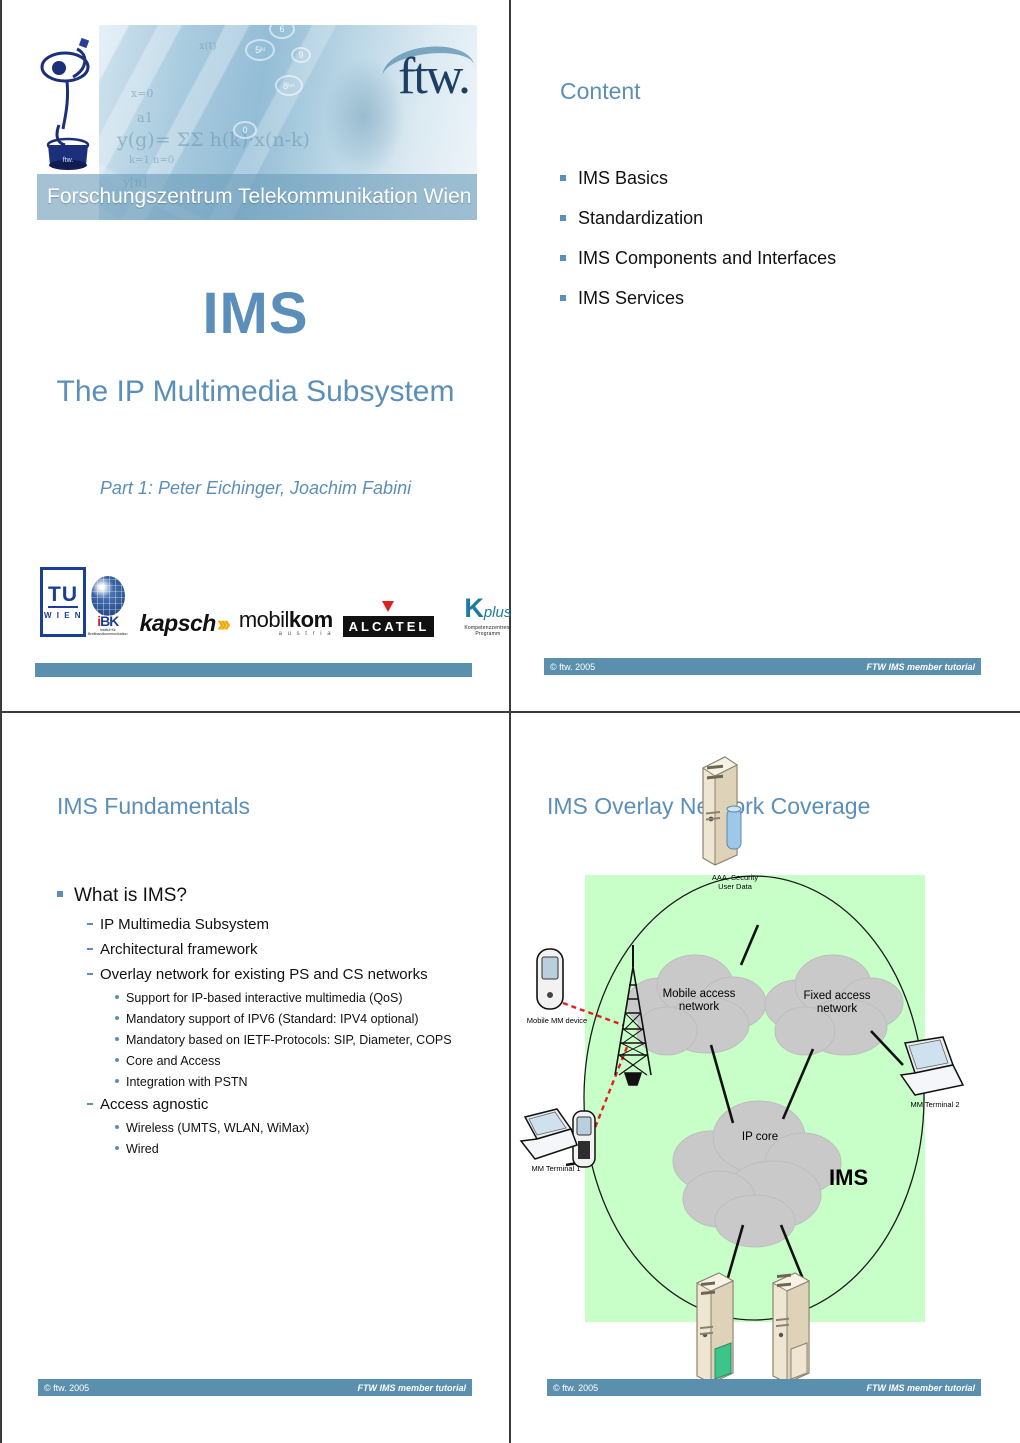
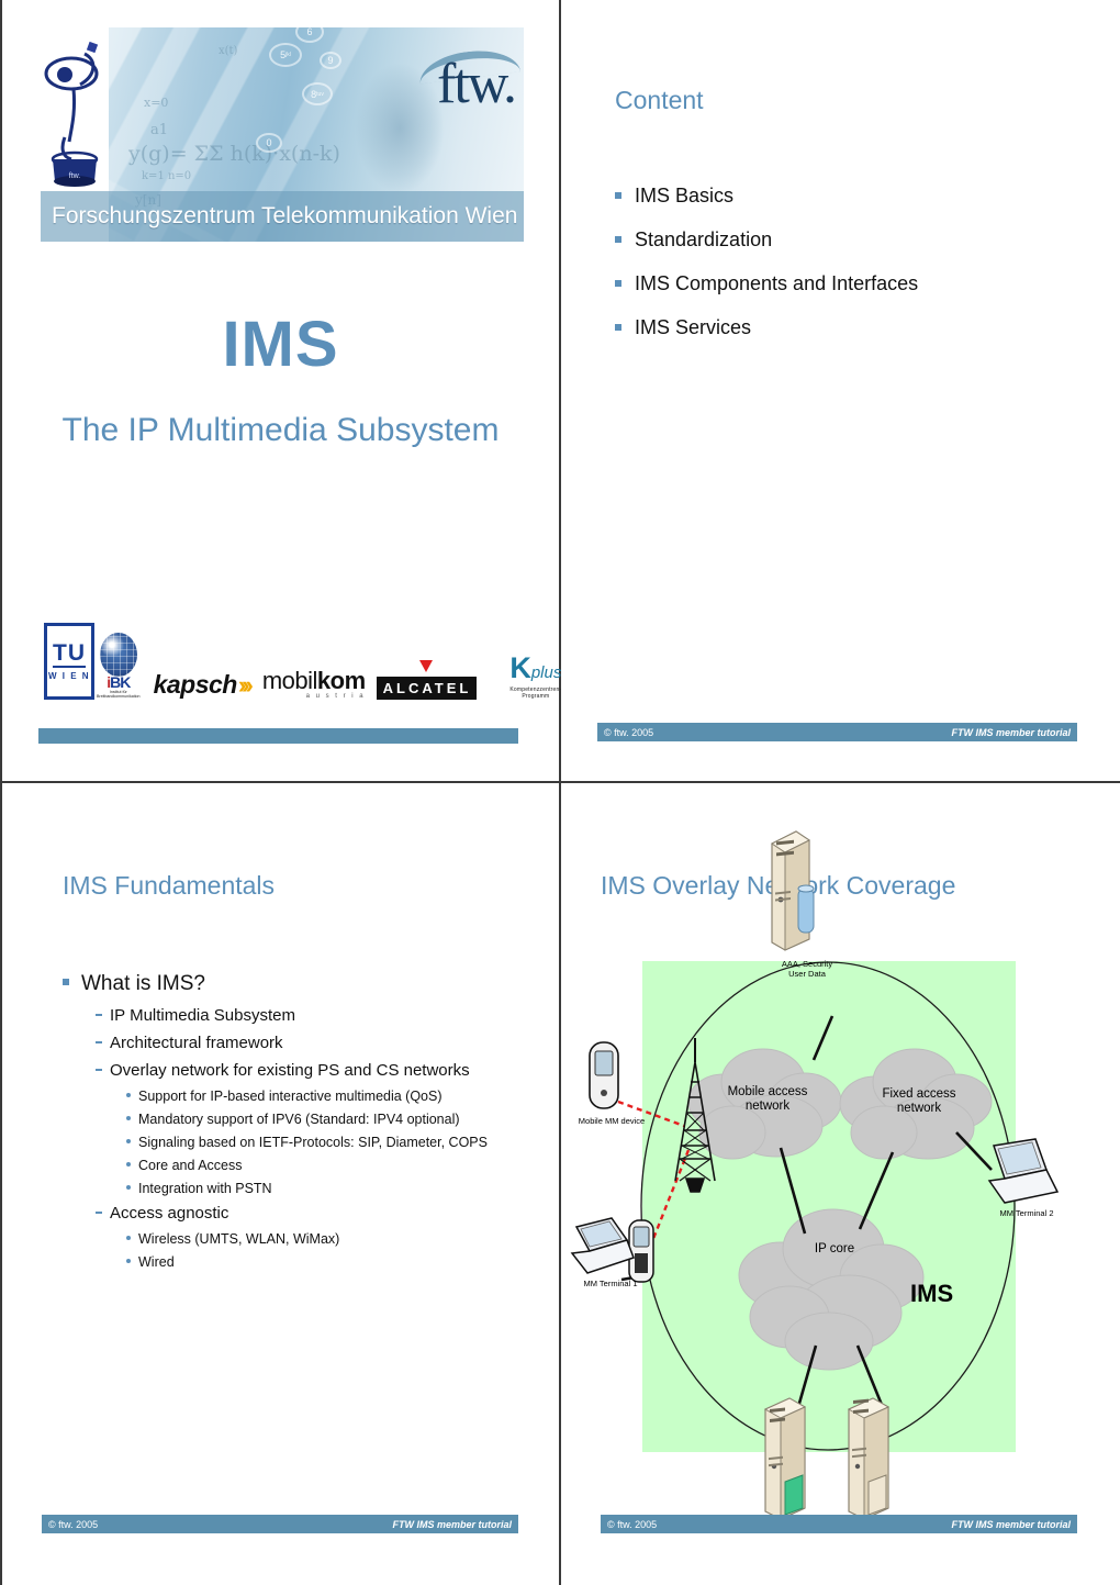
  x=0
  a1
  y(g)= ΣΣ h(k)·x(n-k)
  k=1 n=0
  y[n]
  x(t)
  5
  8
  6
  9
  0
  ftw.
  Forschungszentrum Telekommunikation Wien
  IMS
  The IP Multimedia Subsystem
- Part 1: Peter Eichinger, Joachim Fabini
  TU
  W I E N
  iBK
  kapsch
  ›››
  mobilkom
  ALCATEL
  Kplus
  Content
  IMS Basics
  Standardization
  IMS Components and Interfaces
  IMS Services
  © ftw. 2005
  FTW IMS member tutorial
  IMS Fundamentals
  What is IMS?
  IP Multimedia Subsystem
  Architectural framework
  Overlay network for existing PS and CS networks
  Support for IP-based interactive multimedia (QoS)
  Mandatory support of IPV6 (Standard: IPV4 optional)
- Mandatory based on IETF-Protocols: SIP, Diameter, COPS
+ Signaling based on IETF-Protocols: SIP, Diameter, COPS
  Core and Access
  Integration with PSTN
  Access agnostic
  Wireless (UMTS, WLAN, WiMax)
  Wired
  © ftw. 2005
  FTW IMS member tutorial
  IMS Overlay Nork Coverage
  AAA, Security
  User Data
  Mobile access
  network
  Fixed access
  network
  IP core
  IMS
  Mobile MM device
  MM Terminal 1
  MM Terminal 2
  © ftw. 2005
  FTW IMS member tutorial
